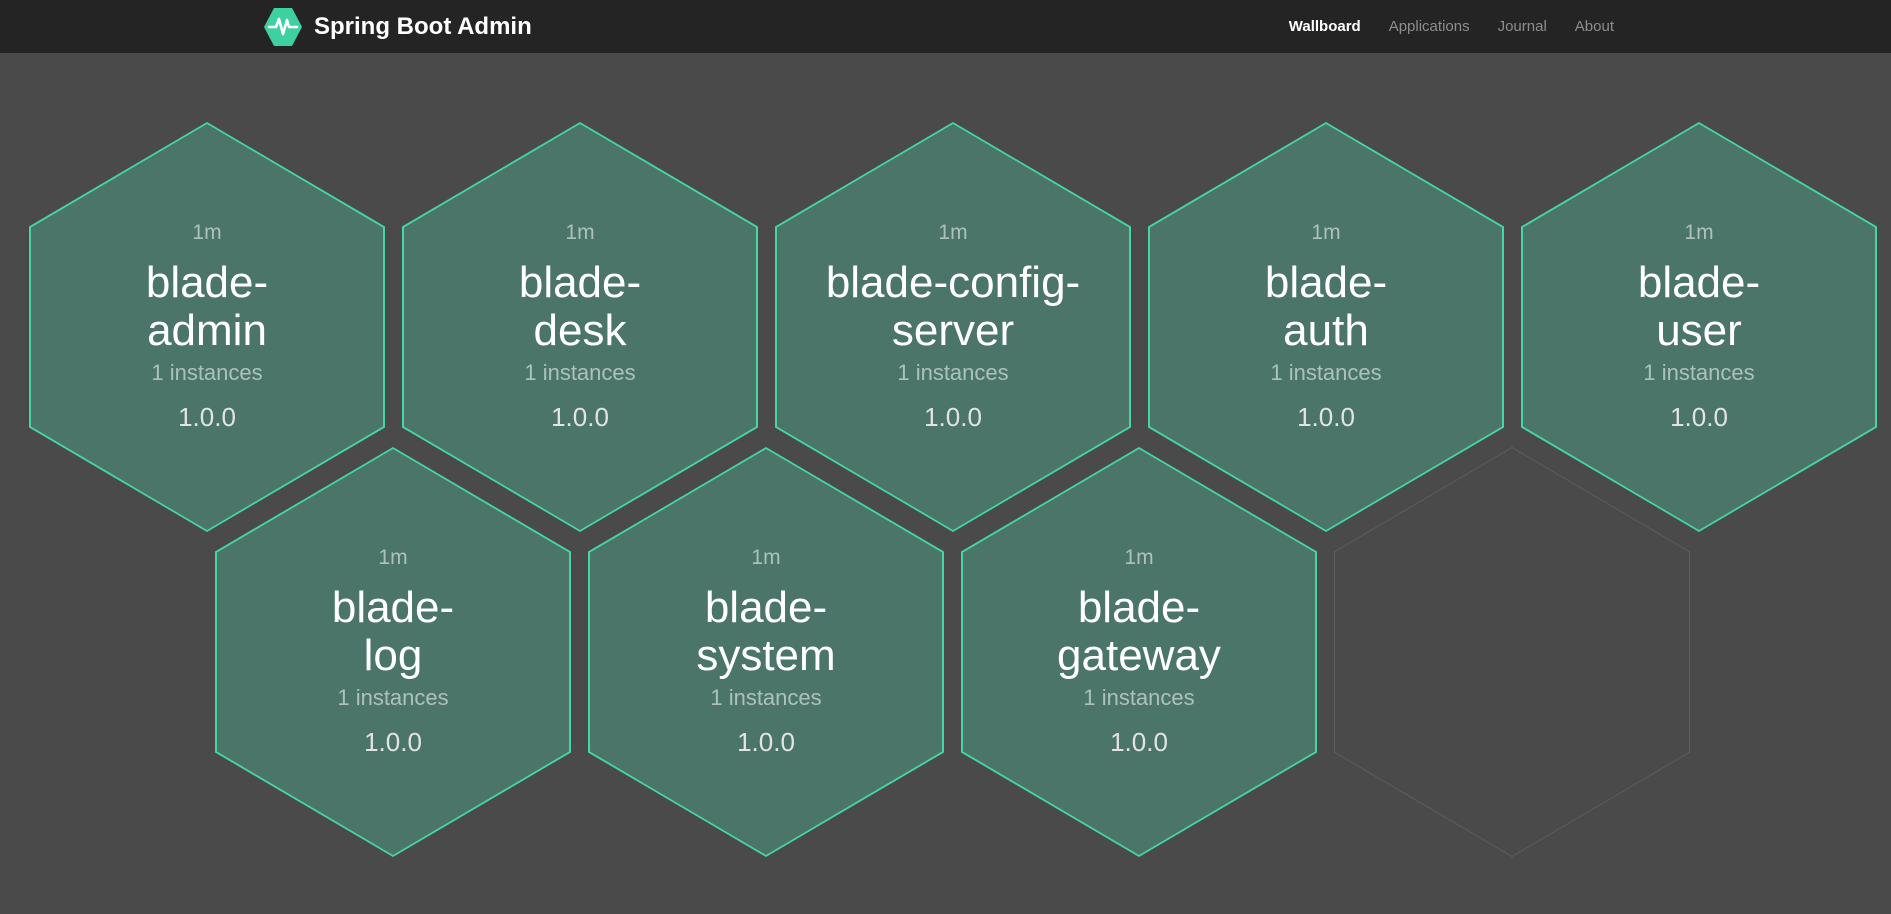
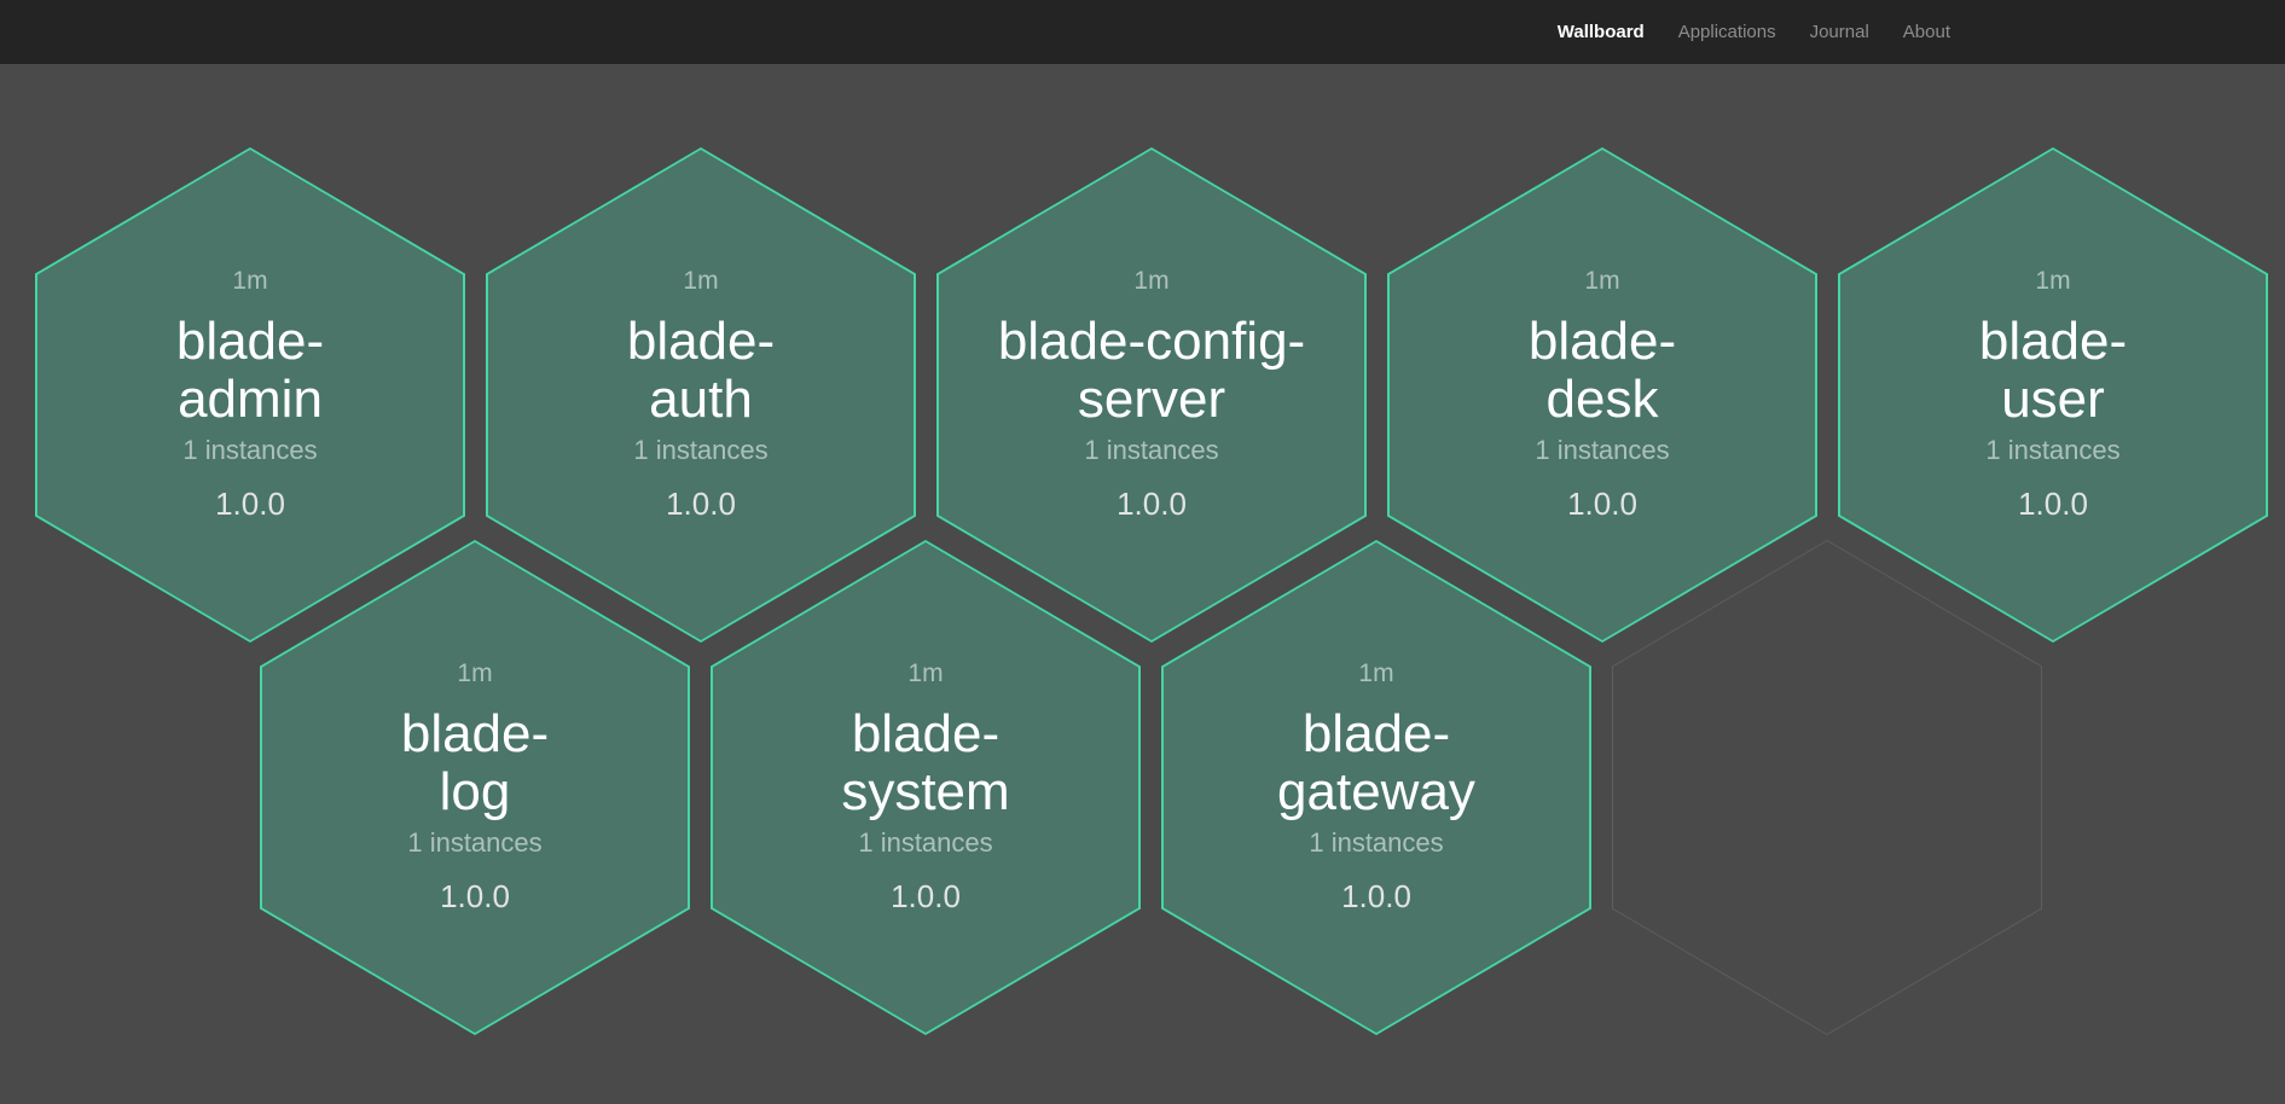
- Spring Boot Admin
  Wallboard
  Applications
  Journal
  About
  1m
  blade-
  admin
  1 instances
  1.0.0
  1m
  blade-
- desk
+ auth
  1 instances
  1.0.0
  1m
  blade-config-
  server
  1 instances
  1.0.0
  1m
  blade-
- auth
+ desk
  1 instances
  1.0.0
  1m
  blade-
  user
  1 instances
  1.0.0
  1m
  blade-
  log
  1 instances
  1.0.0
  1m
  blade-
  system
  1 instances
  1.0.0
  1m
  blade-
  gateway
  1 instances
  1.0.0
